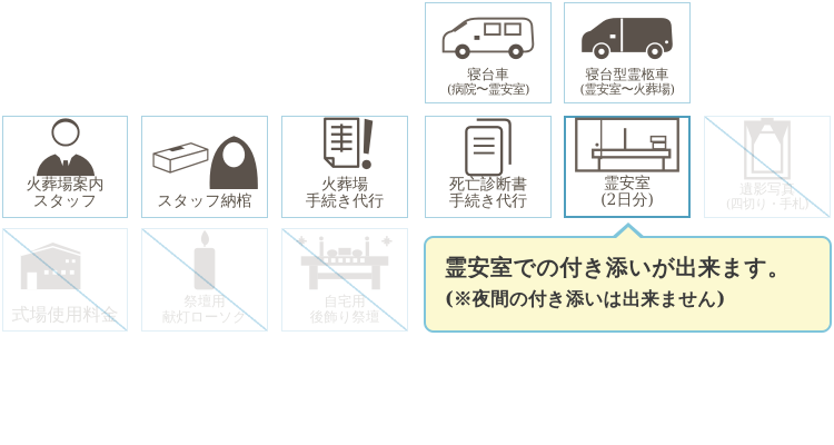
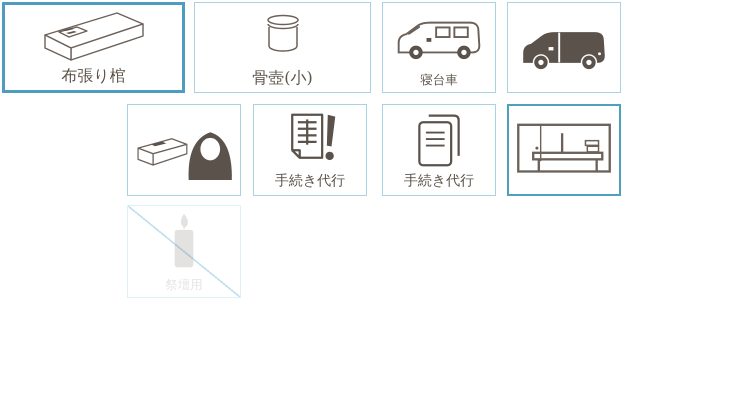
+ 布張り棺
+ 骨壺(小)
  寝台車
- (病院〜霊安室)
- 寝台型霊柩車
- (霊安室〜火葬場)
- 火葬場案内
- スタッフ
- スタッフ納棺
- 火葬場
  手続き代行
- 死亡診断書
  手続き代行
- 霊安室
- (2日分)
- 遺影写真
- (四切り・手札)
- 式場使用料金
  祭壇用
- 献灯ローソク
- 自宅用
- 後飾り祭壇
- 霊安室での付き添いが出来ます。
- (※夜間の付き添いは出来ません)
